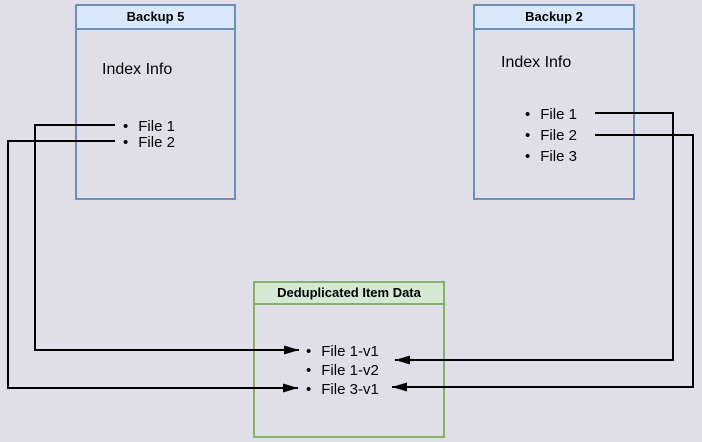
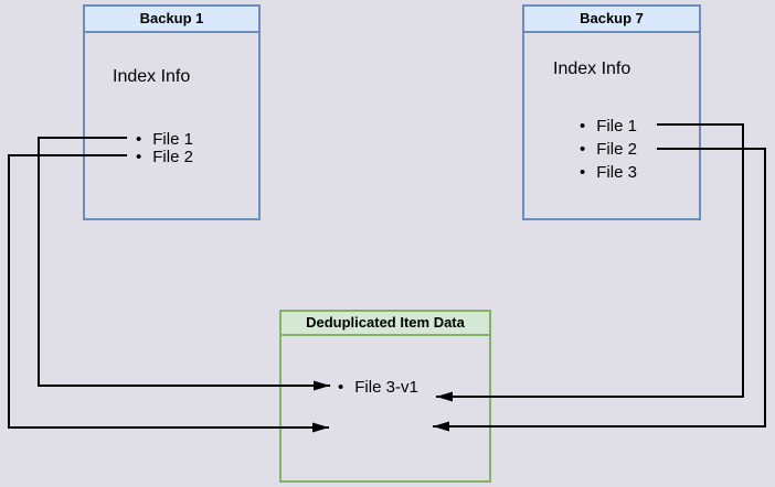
- Backup 5
+ Backup 1
  Index Info
  File 1
  File 2
- Backup 2
+ Backup 7
  Index Info
  File 1
  File 2
  File 3
  Deduplicated Item Data
- File 1-v1
- File 1-v2
  File 3-v1
